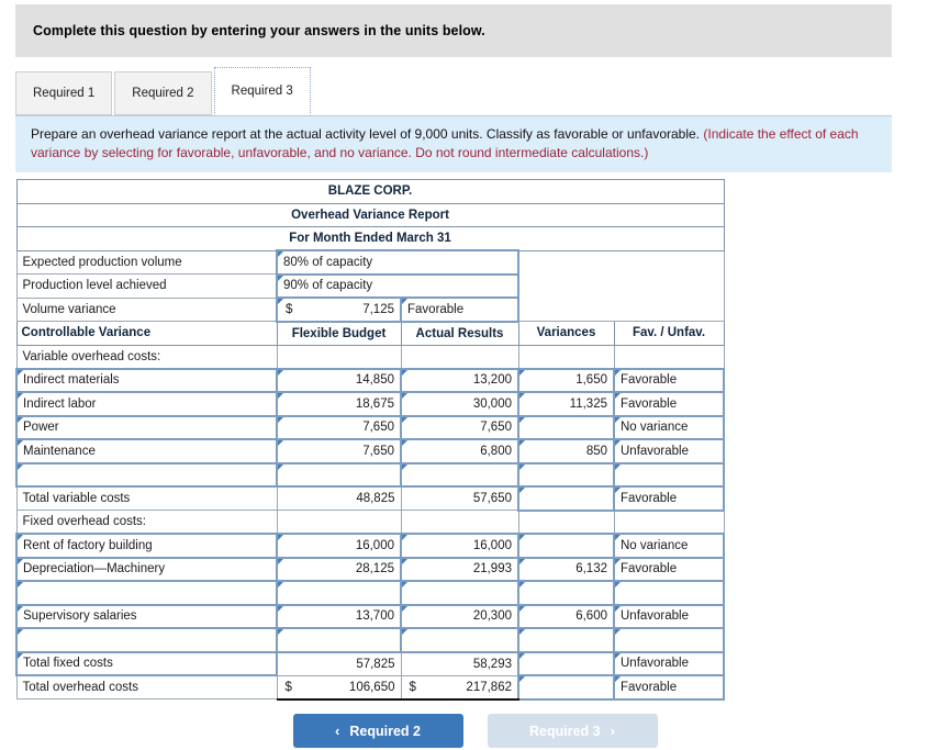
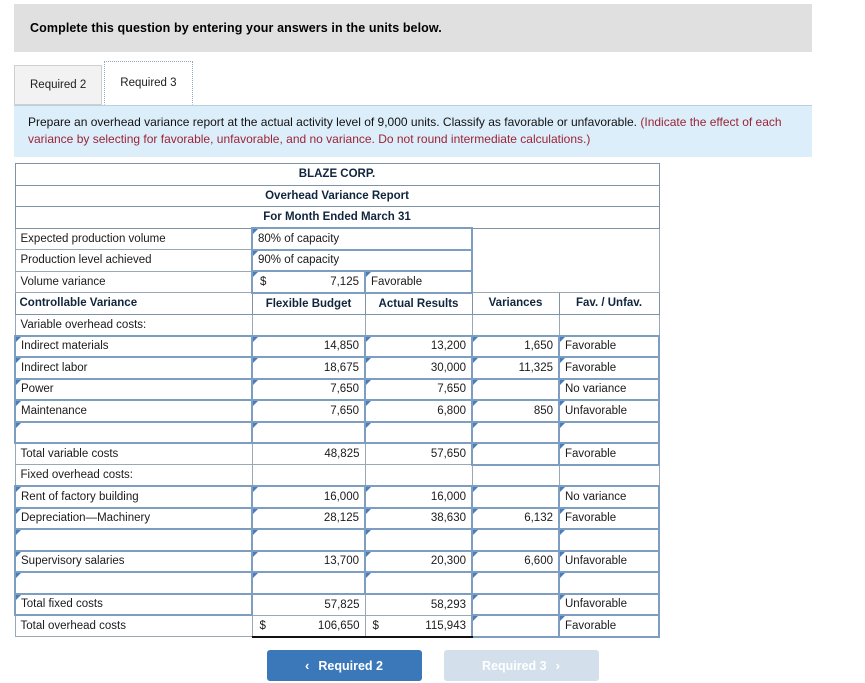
  Complete this question by entering your answers in the units below.
- Required 1
  Required 2
  Required 3
  Prepare an overhead variance report at the actual activity level of 9,000 units. Classify as favorable or unfavorable. (Indicate the effect of each variance by selecting for favorable, unfavorable, and no variance. Do not round intermediate calculations.)
  BLAZE CORP.
  Overhead Variance Report
  For Month Ended March 31
  Expected production volume	80% of capacity
  Production level achieved	90% of capacity
  Volume variance	$ 7,125	Favorable
  Controllable Variance	Flexible Budget	Actual Results	Variances	Fav. / Unfav.
  Variable overhead costs:
  Indirect materials	14,850	13,200	1,650	Favorable
  Indirect labor	18,675	30,000	11,325	Favorable
  Power	7,650	7,650		No variance
  Maintenance	7,650	6,800	850	Unfavorable
  Total variable costs	48,825	57,650		Favorable
  Fixed overhead costs:
  Rent of factory building	16,000	16,000		No variance
- Depreciation—Machinery	28,125	21,993	6,132	Favorable
+ Depreciation—Machinery	28,125	38,630	6,132	Favorable
  Supervisory salaries	13,700	20,300	6,600	Unfavorable
  Total fixed costs	57,825	58,293		Unfavorable
- Total overhead costs	$ 106,650	$ 217,862		Favorable
+ Total overhead costs	$ 106,650	$ 115,943		Favorable
  ‹
  Required 2
  Required 3
  ›
